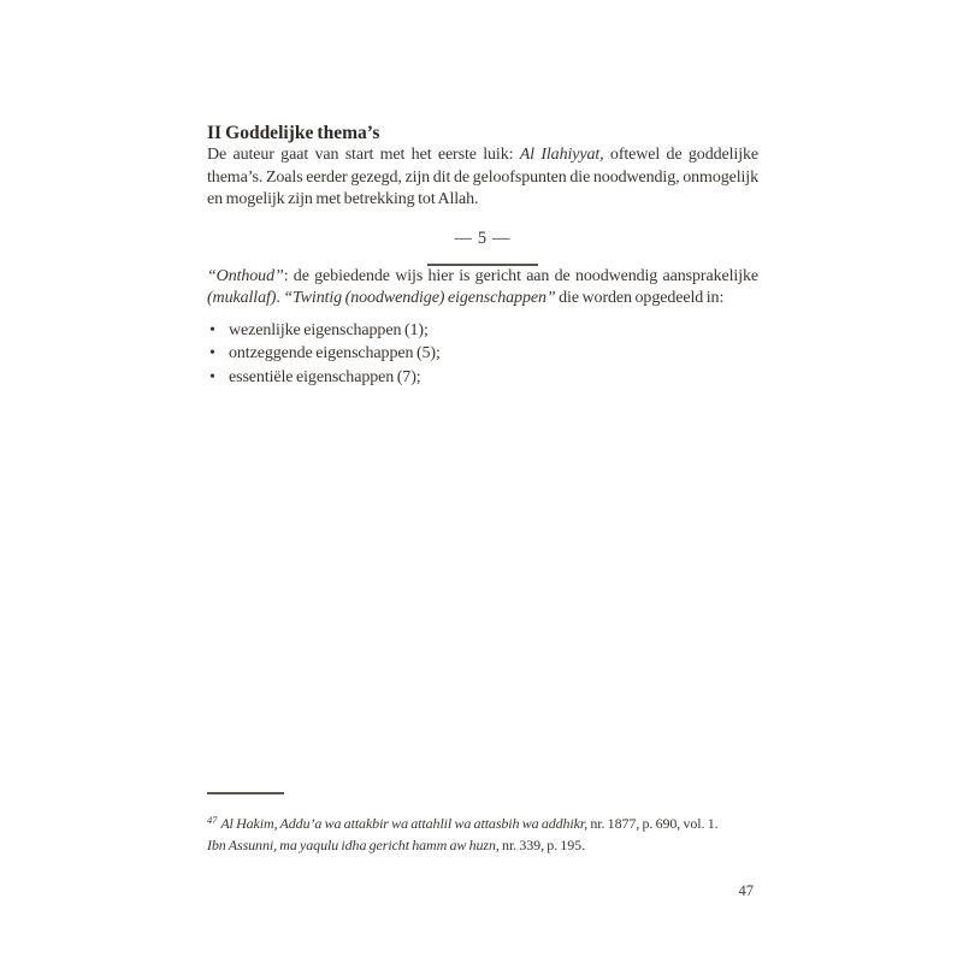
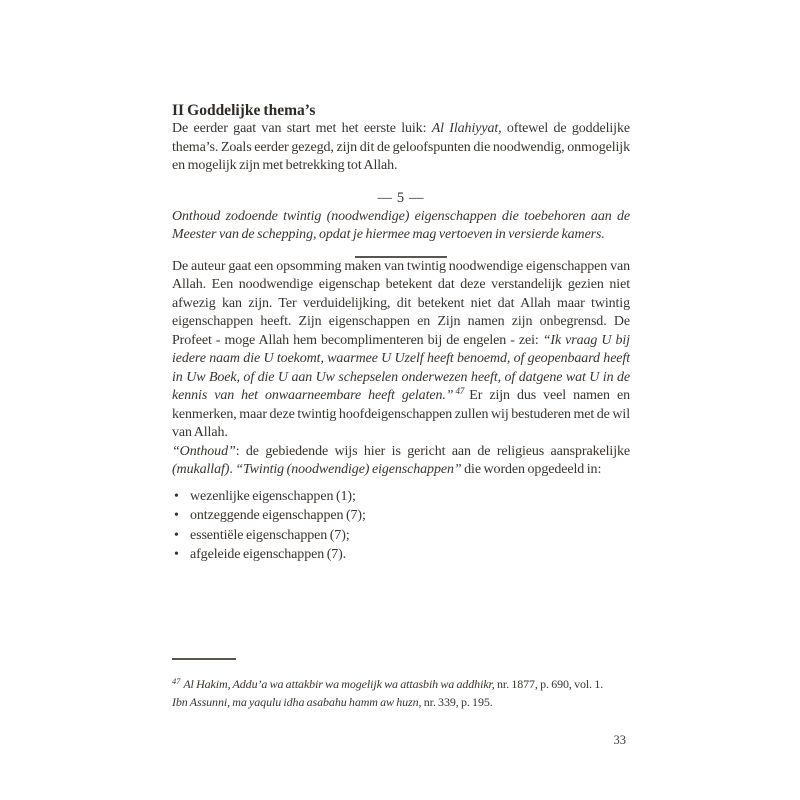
  II Goddelijke thema’s
- De auteur gaat van start met het eerste luik: Al Ilahiyyat, oftewel de goddelijke thema’s. Zoals eerder gezegd, zijn dit de geloofspunten die noodwendig, onmogelijk en mogelijk zijn met betrekking tot Allah.
+ De eerder gaat van start met het eerste luik: Al Ilahiyyat, oftewel de goddelijke thema’s. Zoals eerder gezegd, zijn dit de geloofspunten die noodwendig, onmogelijk en mogelijk zijn met betrekking tot Allah.
  — 5 —
+ Onthoud zodoende twintig (noodwendige) eigenschappen die toebehoren aan de Meester van de schepping, opdat je hiermee mag vertoeven in versierde kamers.
+ De auteur gaat een opsomming maken van twintig noodwendige eigenschappen van Allah. Een noodwendige eigenschap betekent dat deze verstandelijk gezien niet afwezig kan zijn. Ter verduidelijking, dit betekent niet dat Allah maar twintig eigenschappen heeft. Zijn eigenschappen en Zijn namen zijn onbegrensd. De Profeet - moge Allah hem becomplimenteren bij de engelen - zei: “Ik vraag U bij iedere naam die U toekomt, waarmee U Uzelf heeft benoemd, of geopenbaard heeft in Uw Boek, of die U aan Uw schepselen onderwezen heeft, of datgene wat U in de kennis van het onwaarneembare heeft gelaten.” 47 Er zijn dus veel namen en kenmerken, maar deze twintig hoofdeigenschappen zullen wij bestuderen met de wil van Allah.
- “Onthoud”: de gebiedende wijs hier is gericht aan de noodwendig aansprakelijke (mukallaf). “Twintig (noodwendige) eigenschappen” die worden opgedeeld in:
+ “Onthoud”: de gebiedende wijs hier is gericht aan de religieus aansprakelijke (mukallaf). “Twintig (noodwendige) eigenschappen” die worden opgedeeld in:
  wezenlijke eigenschappen (1);
- ontzeggende eigenschappen (5);
+ ontzeggende eigenschappen (7);
  essentiële eigenschappen (7);
+ afgeleide eigenschappen (7).
- 47 Al Hakim, Addu’a wa attakbir wa attahlil wa attasbih wa addhikr, nr. 1877, p. 690, vol. 1.
+ 47 Al Hakim, Addu’a wa attakbir wa mogelijk wa attasbih wa addhikr, nr. 1877, p. 690, vol. 1.
- Ibn Assunni, ma yaqulu idha gericht hamm aw huzn, nr. 339, p. 195.
+ Ibn Assunni, ma yaqulu idha asabahu hamm aw huzn, nr. 339, p. 195.
- 47
+ 33
